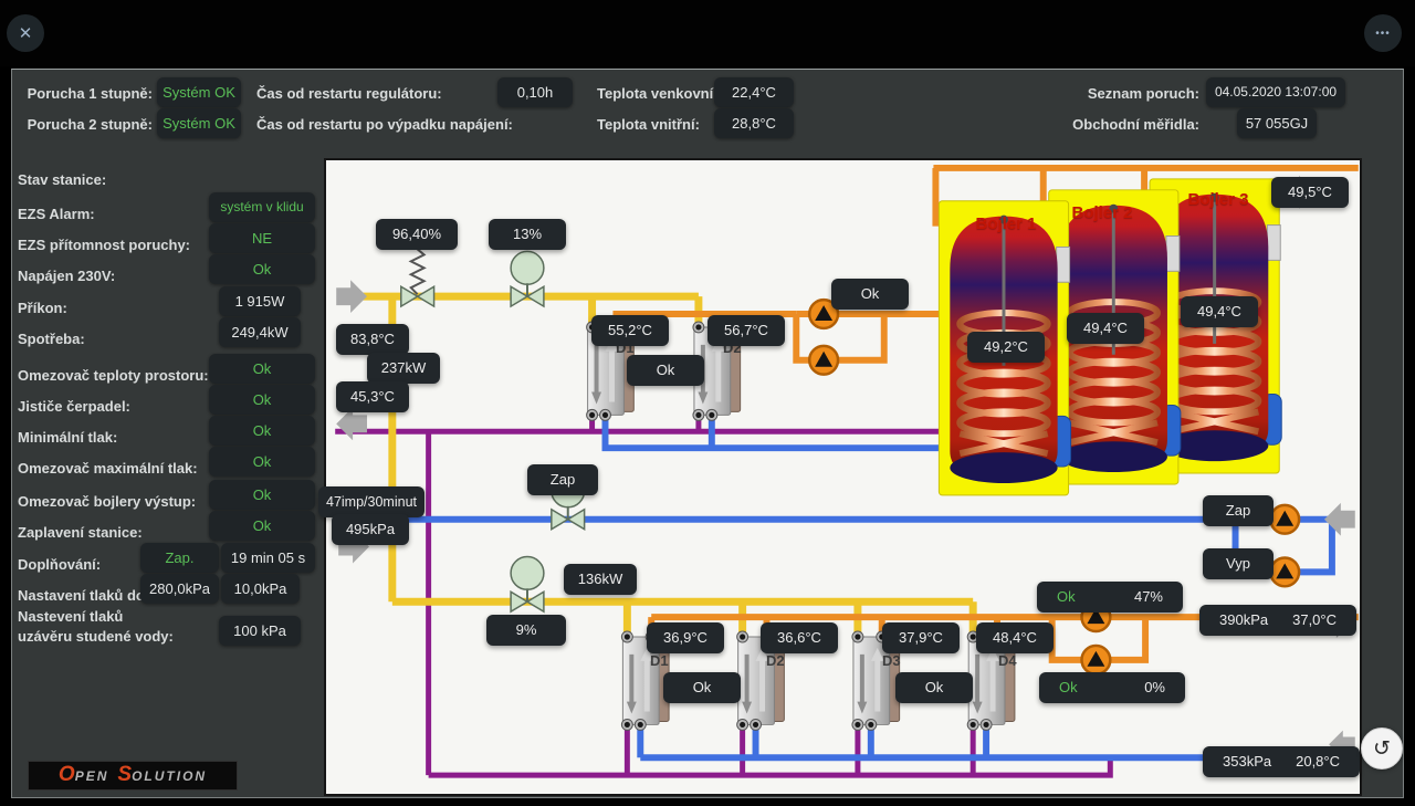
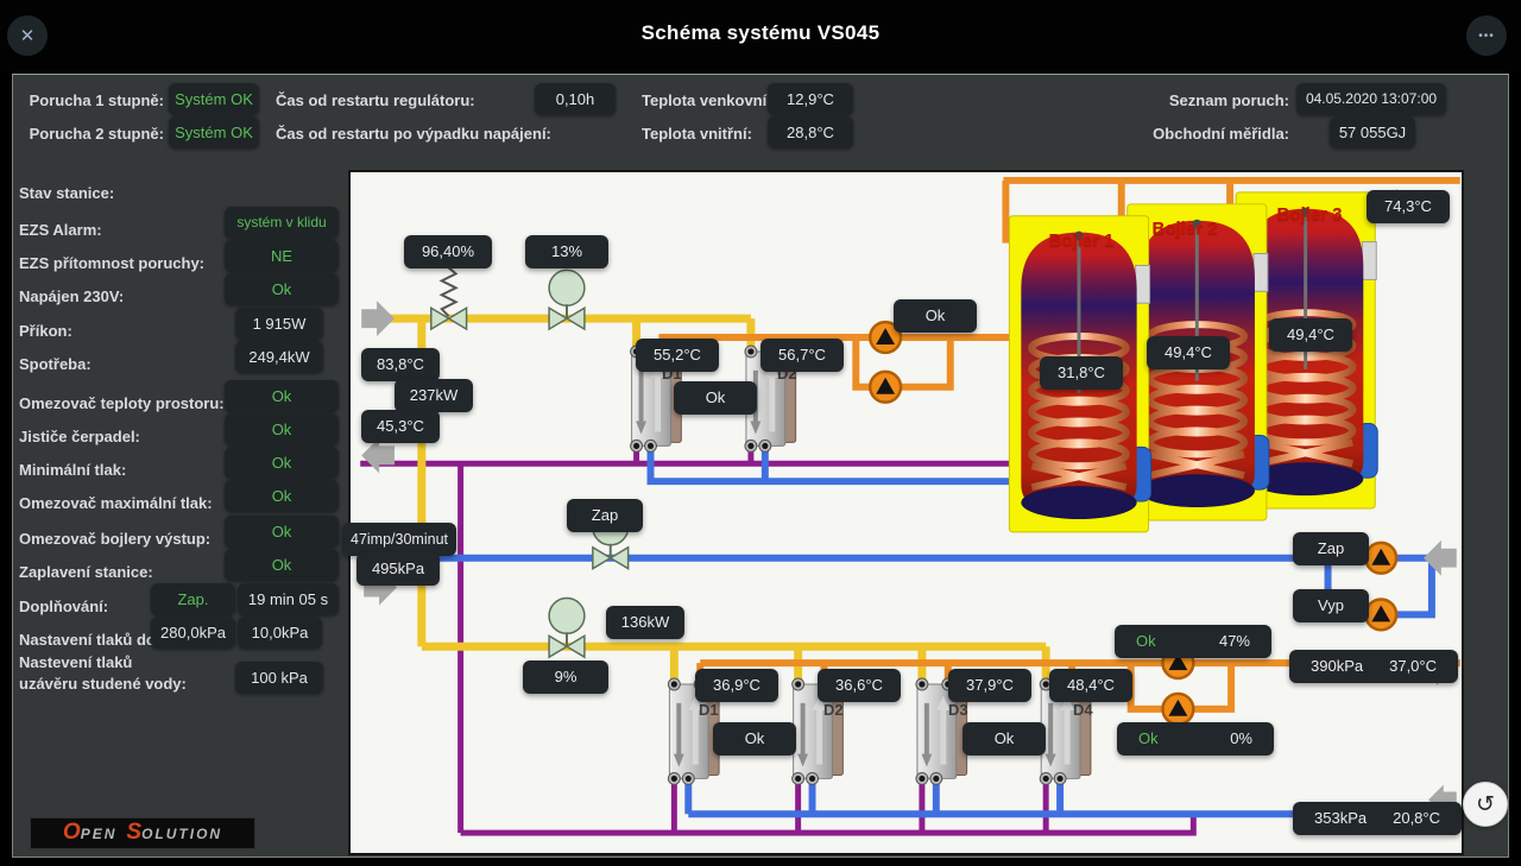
  ✕
+ Schéma systému VS045
  •••
  Porucha 1 stupně:
  Systém OK
  Porucha 2 stupně:
  Systém OK
  Čas od restartu regulátoru:
  0,10h
  Čas od restartu po výpadku napájení:
  Teplota venkovní
- 22,4°C
+ 12,9°C
  Teplota vnitřní:
  28,8°C
  Seznam poruch:
  04.05.2020 13:07:00
  Obchodní měřidla:
  57 055GJ
  Stav stanice:
  EZS Alarm:
  systém v klidu
  EZS přítomnost poruchy:
  NE
  Napájen 230V:
  Ok
  Příkon:
  1 915W
  Spotřeba:
  249,4kW
  Omezovač teploty prostoru:
  Ok
  Jističe čerpadel:
  Ok
  Minimální tlak:
  Ok
  Omezovač maximální tlak:
  Ok
  Omezovač bojlery výstup:
  Ok
  Zaplavení stanice:
  Ok
  Doplňování:
  Zap.
  19 min 05 s
  Nastavení tlaků d
  280,0kPa
  10,0kPa
  Nastevení tlaků
  uzávěru studené vody:
  100 kPa
  O
  PEN
  S
  OLUTION
  D1
  D2
  D1
  D2
  D3
  D4
  Bojler 1
  Bojler 2
  Bojler 3
  96,40%
  13%
  83,8°C
  237kW
  45,3°C
  55,2°C
  56,7°C
  Ok
  Ok
- 49,2°C
+ 31,8°C
  49,4°C
  49,4°C
- 49,5°C
+ 74,3°C
  Zap
  47imp/30minut
  495kPa
  136kW
  9%
  36,9°C
  36,6°C
  37,9°C
  48,4°C
  Ok
  Ok
  Ok
  47%
  Ok
  0%
  Zap
  Vyp
  390kPa
  37,0°C
  353kPa
  20,8°C
  ↺
